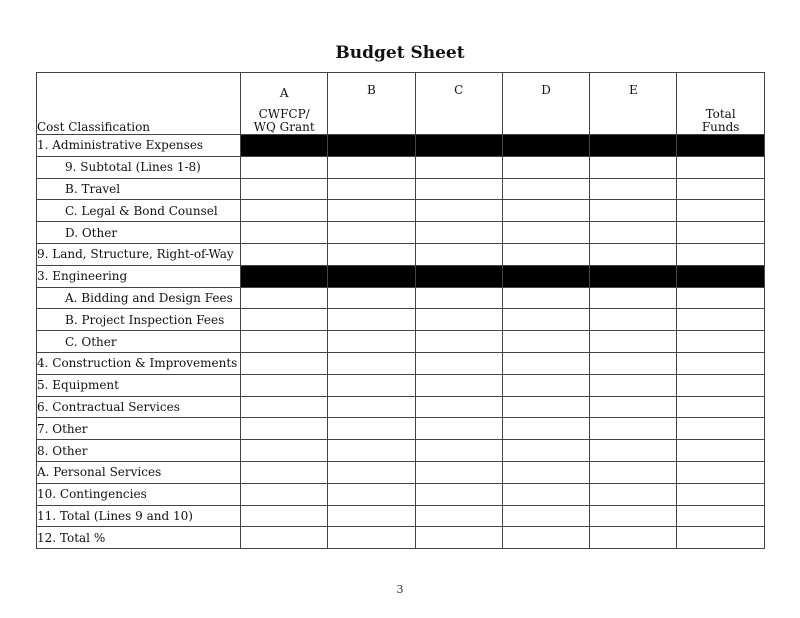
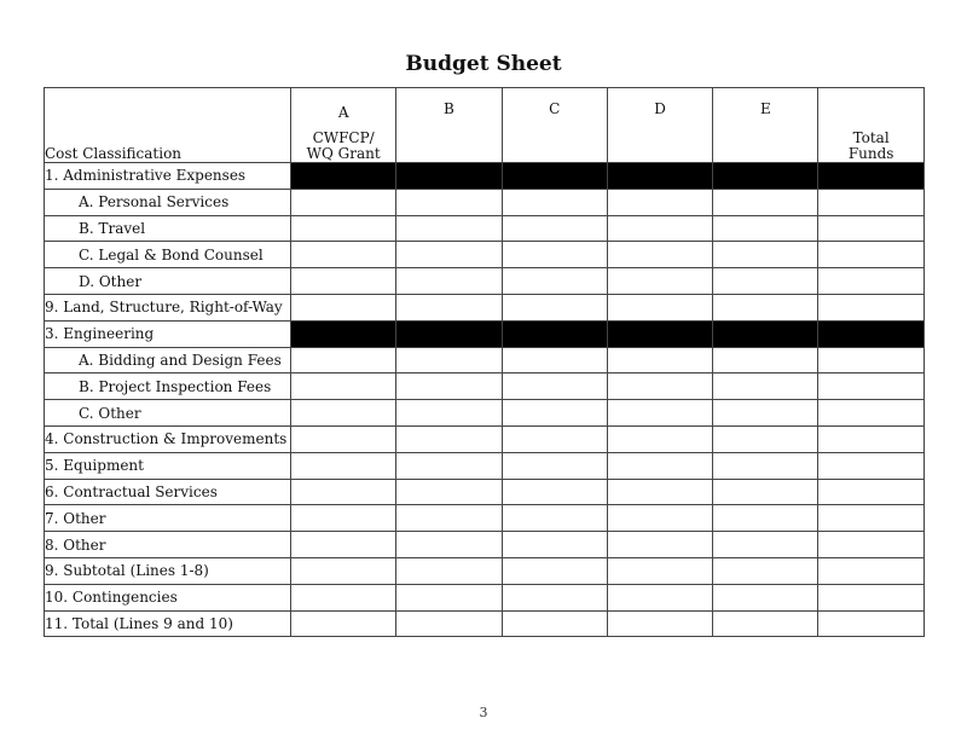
  Budget Sheet
  Cost Classification	A CWFCP/WQ Grant	B	C	D	E	TotalFunds
  1. Administrative Expenses
- 9. Subtotal (Lines 1-8)
+ A. Personal Services
  B. Travel
  C. Legal & Bond Counsel
  D. Other
  9. Land, Structure, Right-of-Way
  3. Engineering
  A. Bidding and Design Fees
  B. Project Inspection Fees
  C. Other
  4. Construction & Improvements
  5. Equipment
  6. Contractual Services
  7. Other
  8. Other
- A. Personal Services
+ 9. Subtotal (Lines 1-8)
  10. Contingencies
  11. Total (Lines 9 and 10)
- 12. Total %
  3
